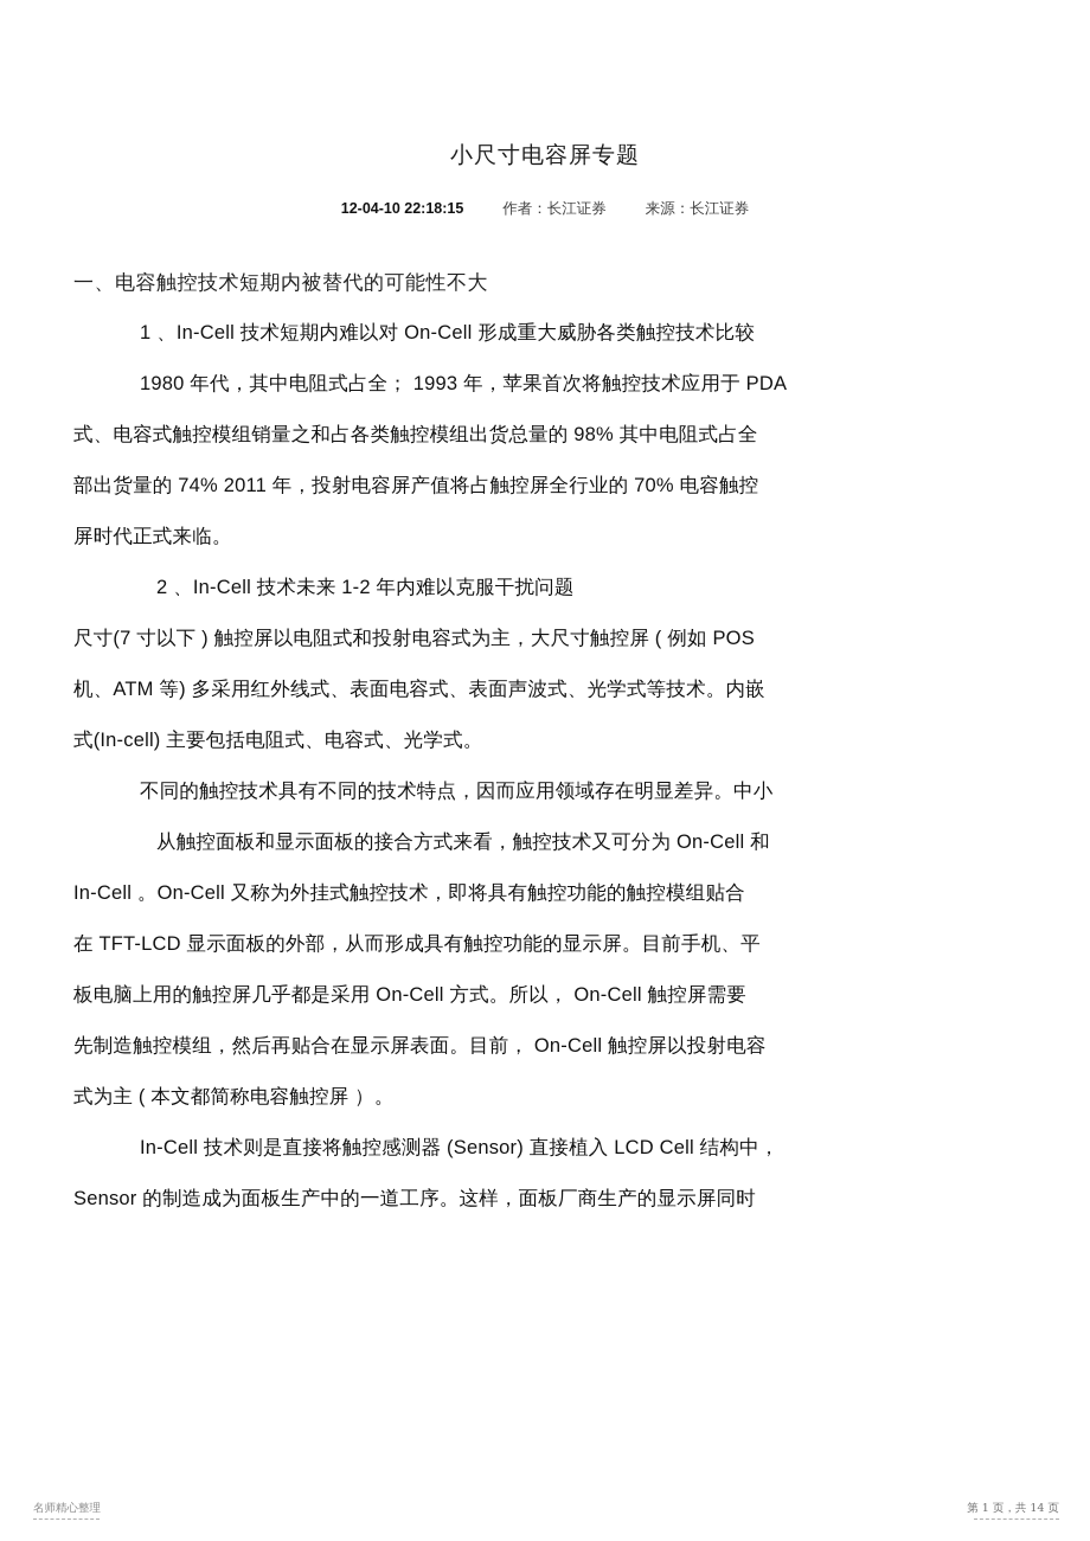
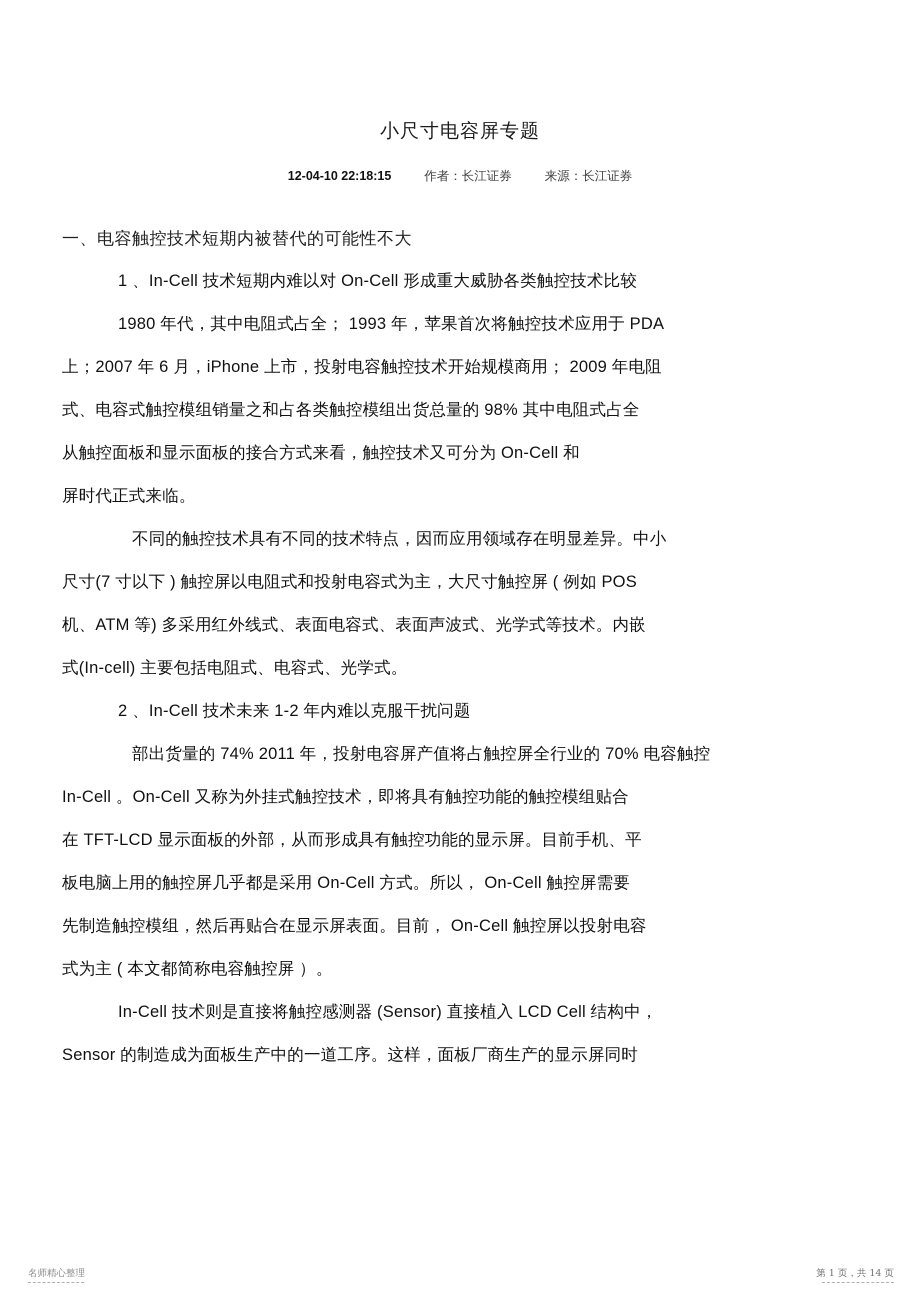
  小尺寸电容屏专题
  12-04-10 22:18:15 作者：长江证券 来源：长江证券
  一、电容触控技术短期内被替代的可能性不大
  1 、In-Cell 技术短期内难以对 On-Cell 形成重大威胁各类触控技术比较
  1980 年代，其中电阻式占全； 1993 年，苹果首次将触控技术应用于 PDA
+ 上；2007 年 6 月，iPhone 上市，投射电容触控技术开始规模商用； 2009 年电阻
  式、电容式触控模组销量之和占各类触控模组出货总量的 98% 其中电阻式占全
- 部出货量的 74% 2011 年，投射电容屏产值将占触控屏全行业的 70% 电容触控
+ 从触控面板和显示面板的接合方式来看，触控技术又可分为 On-Cell 和
  屏时代正式来临。
- 2 、In-Cell 技术未来 1-2 年内难以克服干扰问题
+ 不同的触控技术具有不同的技术特点，因而应用领域存在明显差异。中小
  尺寸(7 寸以下 ) 触控屏以电阻式和投射电容式为主，大尺寸触控屏 ( 例如 POS
  机、ATM 等) 多采用红外线式、表面电容式、表面声波式、光学式等技术。内嵌
  式(In-cell) 主要包括电阻式、电容式、光学式。
- 不同的触控技术具有不同的技术特点，因而应用领域存在明显差异。中小
+ 2 、In-Cell 技术未来 1-2 年内难以克服干扰问题
- 从触控面板和显示面板的接合方式来看，触控技术又可分为 On-Cell 和
+ 部出货量的 74% 2011 年，投射电容屏产值将占触控屏全行业的 70% 电容触控
  In-Cell 。On-Cell 又称为外挂式触控技术，即将具有触控功能的触控模组贴合
  在 TFT-LCD 显示面板的外部，从而形成具有触控功能的显示屏。目前手机、平
  板电脑上用的触控屏几乎都是采用 On-Cell 方式。所以， On-Cell 触控屏需要
  先制造触控模组，然后再贴合在显示屏表面。目前， On-Cell 触控屏以投射电容
  式为主 ( 本文都简称电容触控屏 ）。
  In-Cell 技术则是直接将触控感测器 (Sensor) 直接植入 LCD Cell 结构中，
  Sensor 的制造成为面板生产中的一道工序。这样，面板厂商生产的显示屏同时
  名师精心整理
  第 1 页，共 14 页
